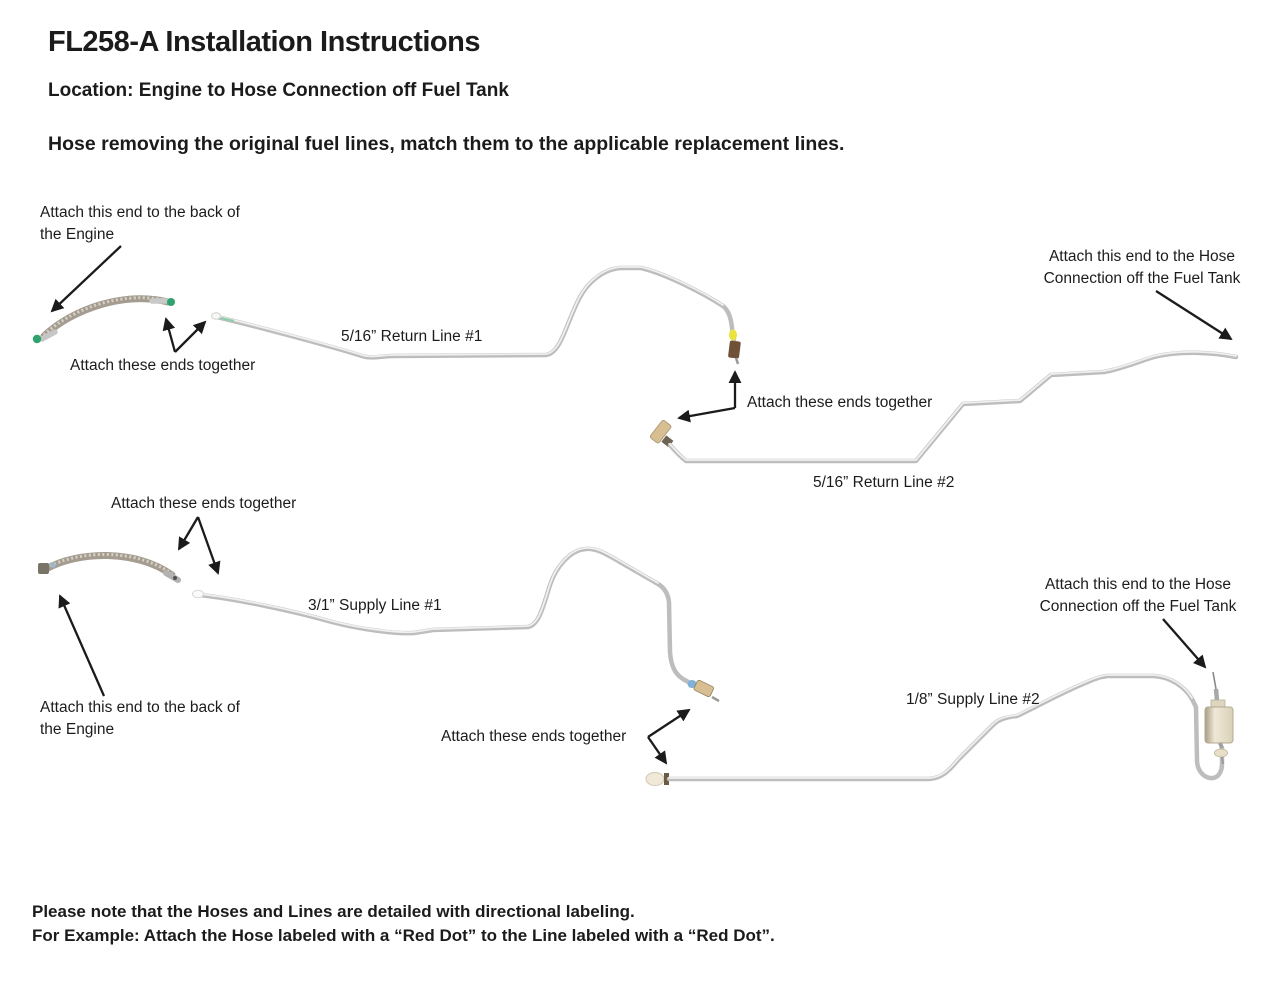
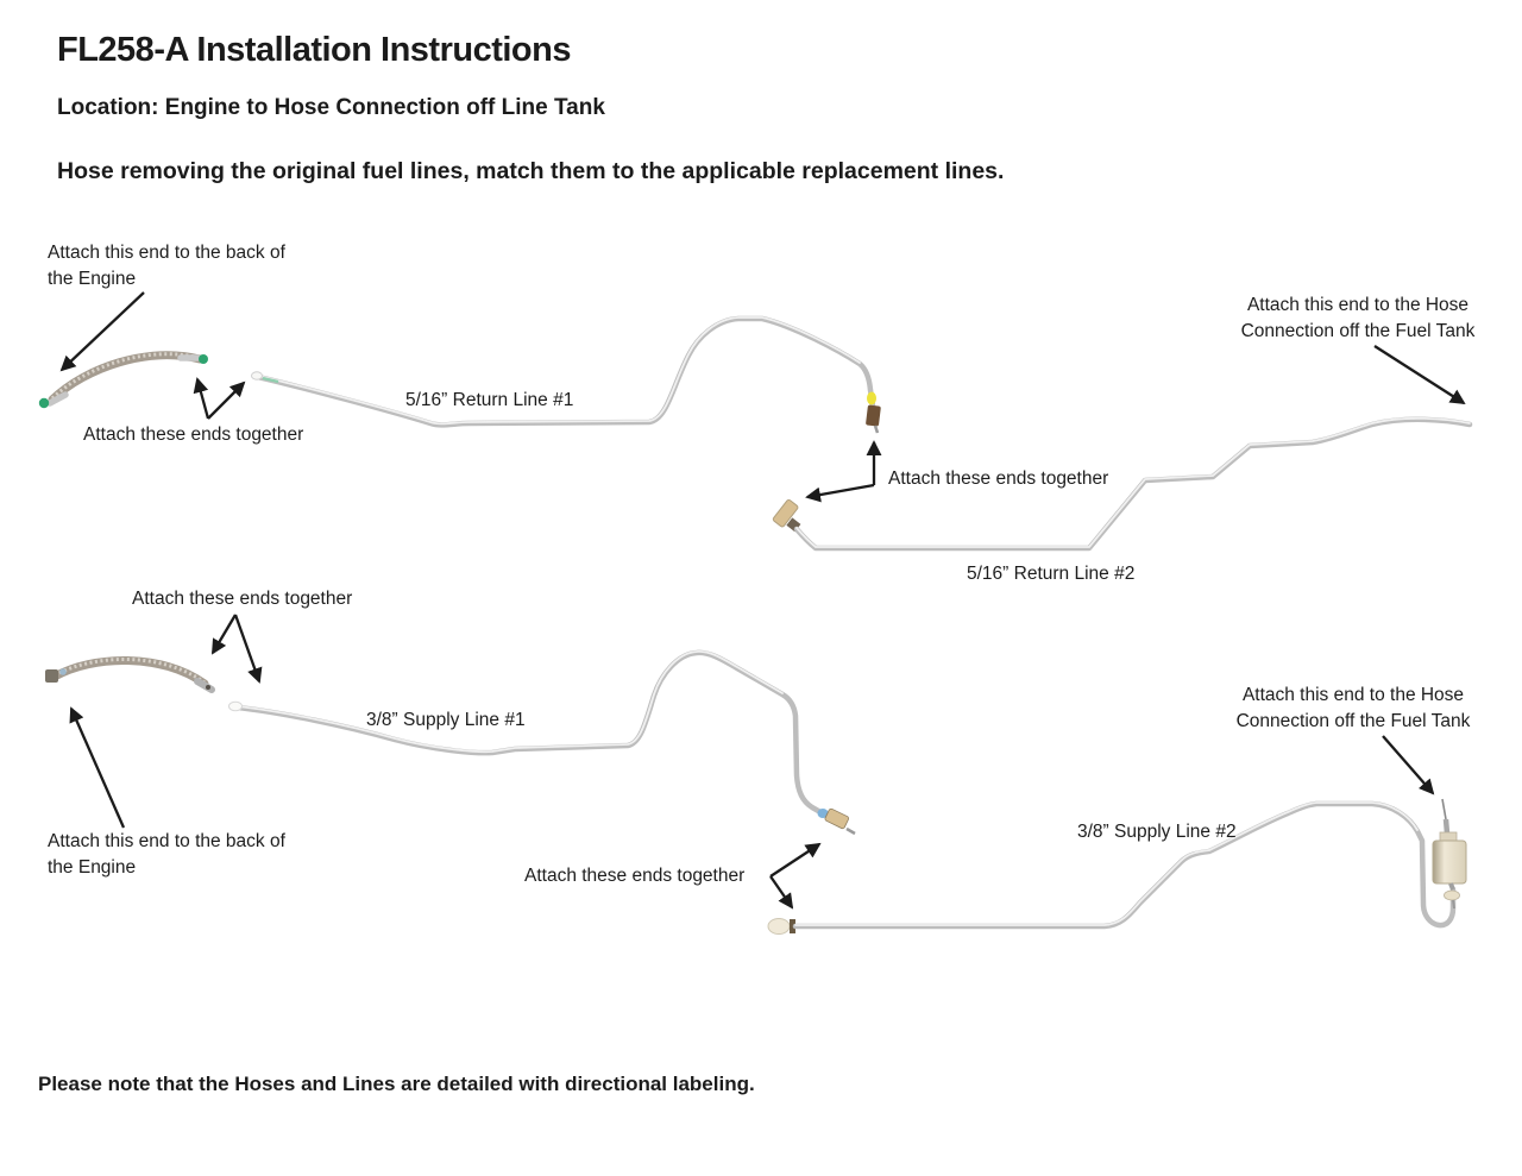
  FL258-A Installation Instructions
- Location: Engine to Hose Connection off Fuel Tank
+ Location: Engine to Hose Connection off Line Tank
  Hose removing the original fuel lines, match them to the applicable replacement lines.
  Attach this end to the back of
  the Engine
  Attach these ends together
  5/16” Return Line #1
  Attach this end to the Hose
  Connection off the Fuel Tank
  Attach these ends together
  5/16” Return Line #2
  Attach these ends together
- 3/1” Supply Line #1
+ 3/8” Supply Line #1
  Attach this end to the back of
  the Engine
  Attach these ends together
- 1/8” Supply Line #2
+ 3/8” Supply Line #2
  Attach this end to the Hose
  Connection off the Fuel Tank
  Please note that the Hoses and Lines are detailed with directional labeling.
- For Example: Attach the Hose labeled with a “Red Dot” to the Line labeled with a “Red Dot”.
